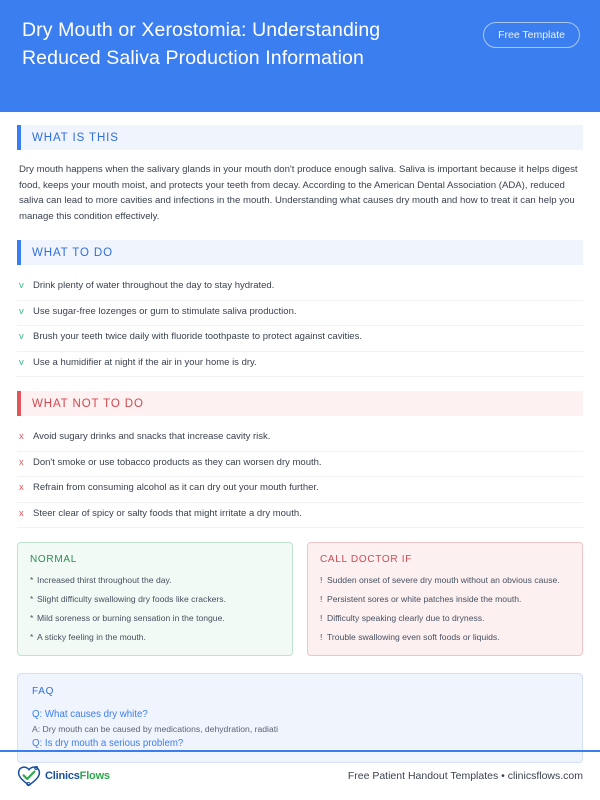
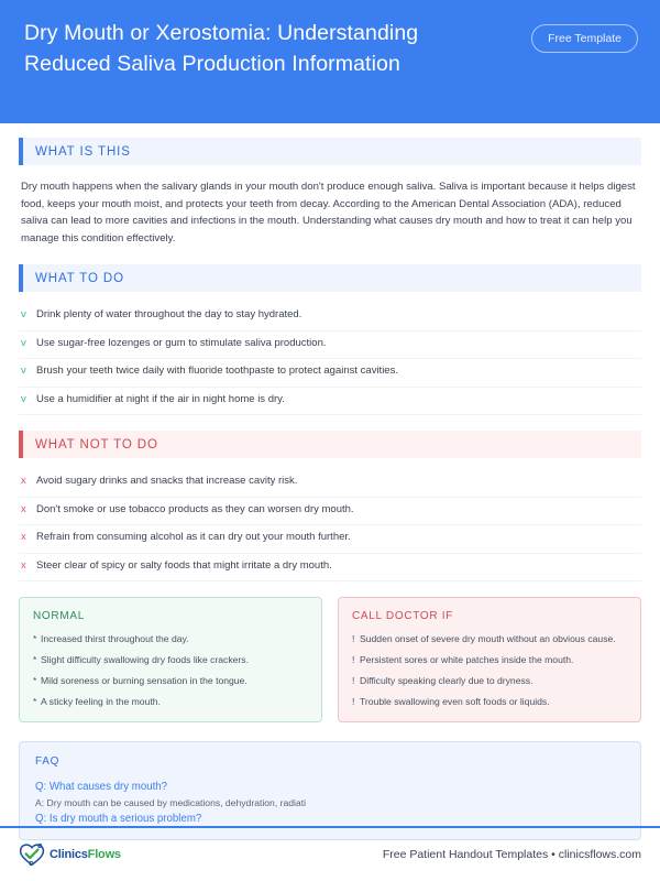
  Dry Mouth or Xerostomia: Understanding Reduced Saliva Production Information
  Free Template
  WHAT IS THIS
  Dry mouth happens when the salivary glands in your mouth don't produce enough saliva. Saliva is important because it helps digest food, keeps your mouth moist, and protects your teeth from decay. According to the American Dental Association (ADA), reduced saliva can lead to more cavities and infections in the mouth. Understanding what causes dry mouth and how to treat it can help you manage this condition effectively.
  WHAT TO DO
  v
  Drink plenty of water throughout the day to stay hydrated.
  v
  Use sugar-free lozenges or gum to stimulate saliva production.
  v
  Brush your teeth twice daily with fluoride toothpaste to protect against cavities.
  v
- Use a humidifier at night if the air in your home is dry.
+ Use a humidifier at night if the air in night home is dry.
  WHAT NOT TO DO
  x
  Avoid sugary drinks and snacks that increase cavity risk.
  x
  Don't smoke or use tobacco products as they can worsen dry mouth.
  x
  Refrain from consuming alcohol as it can dry out your mouth further.
  x
  Steer clear of spicy or salty foods that might irritate a dry mouth.
  NORMAL
  *
  Increased thirst throughout the day.
  *
  Slight difficulty swallowing dry foods like crackers.
  *
  Mild soreness or burning sensation in the tongue.
  *
  A sticky feeling in the mouth.
  CALL DOCTOR IF
  !
  Sudden onset of severe dry mouth without an obvious cause.
  !
  Persistent sores or white patches inside the mouth.
  !
  Difficulty speaking clearly due to dryness.
  !
  Trouble swallowing even soft foods or liquids.
  FAQ
- Q: What causes dry white?
+ Q: What causes dry mouth?
  A: Dry mouth can be caused by medications, dehydration, radiati
  Q: Is dry mouth a serious problem?
  ClinicsFlows
  Free Patient Handout Templates • clinicsflows.com
